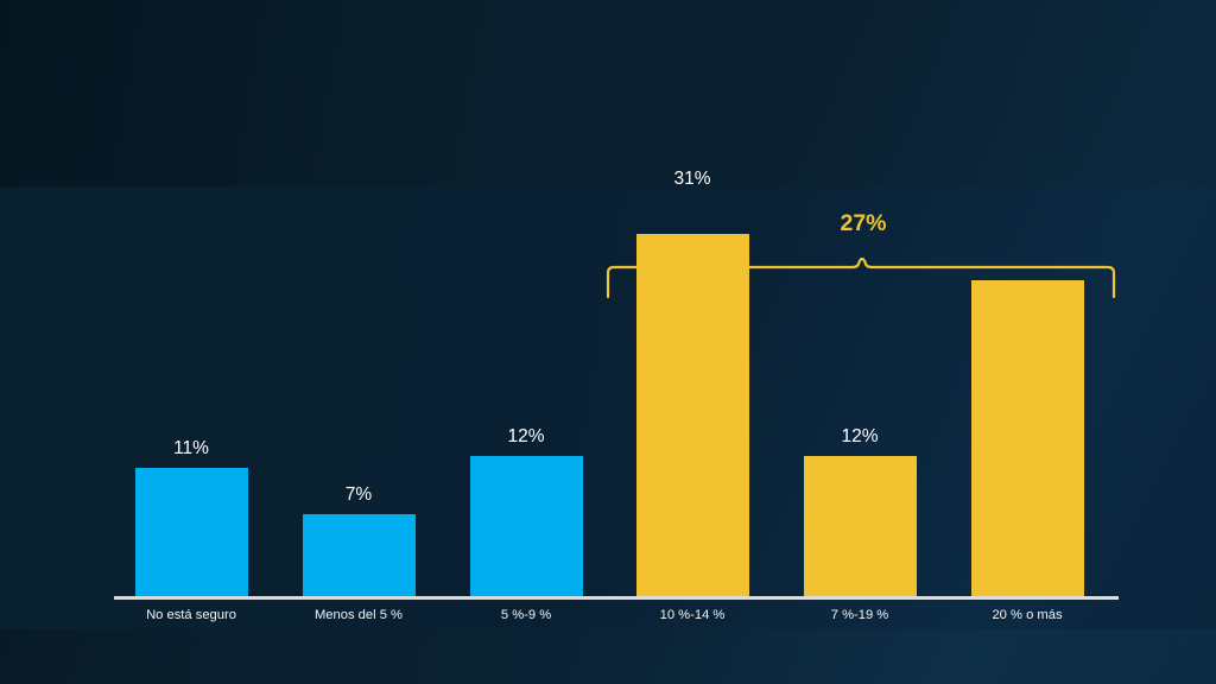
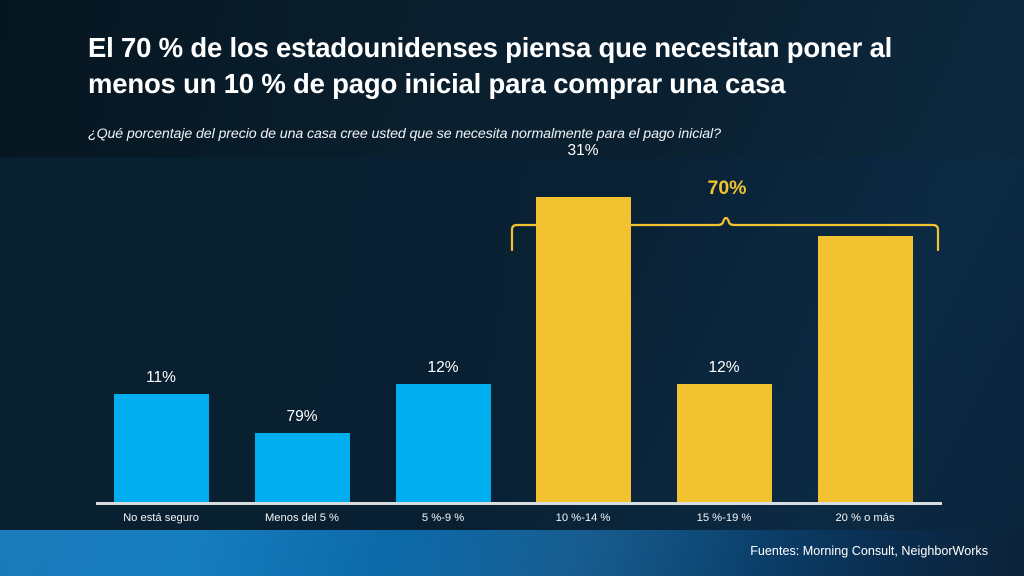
+ El 70 % de los estadounidenses piensa que necesitan poner al menos un 10 % de pago inicial para comprar una casa
+ ¿Qué porcentaje del precio de una casa cree usted que se necesita normalmente para el pago inicial?
- 27%
+ 70%
  11%
  No está seguro
- 7%
+ 79%
  Menos del 5 %
  12%
  5 %-9 %
  31%
  10 %-14 %
  12%
- 7 %-19 %
+ 15 %-19 %
  20 % o más
+ Fuentes: Morning Consult, NeighborWorks
